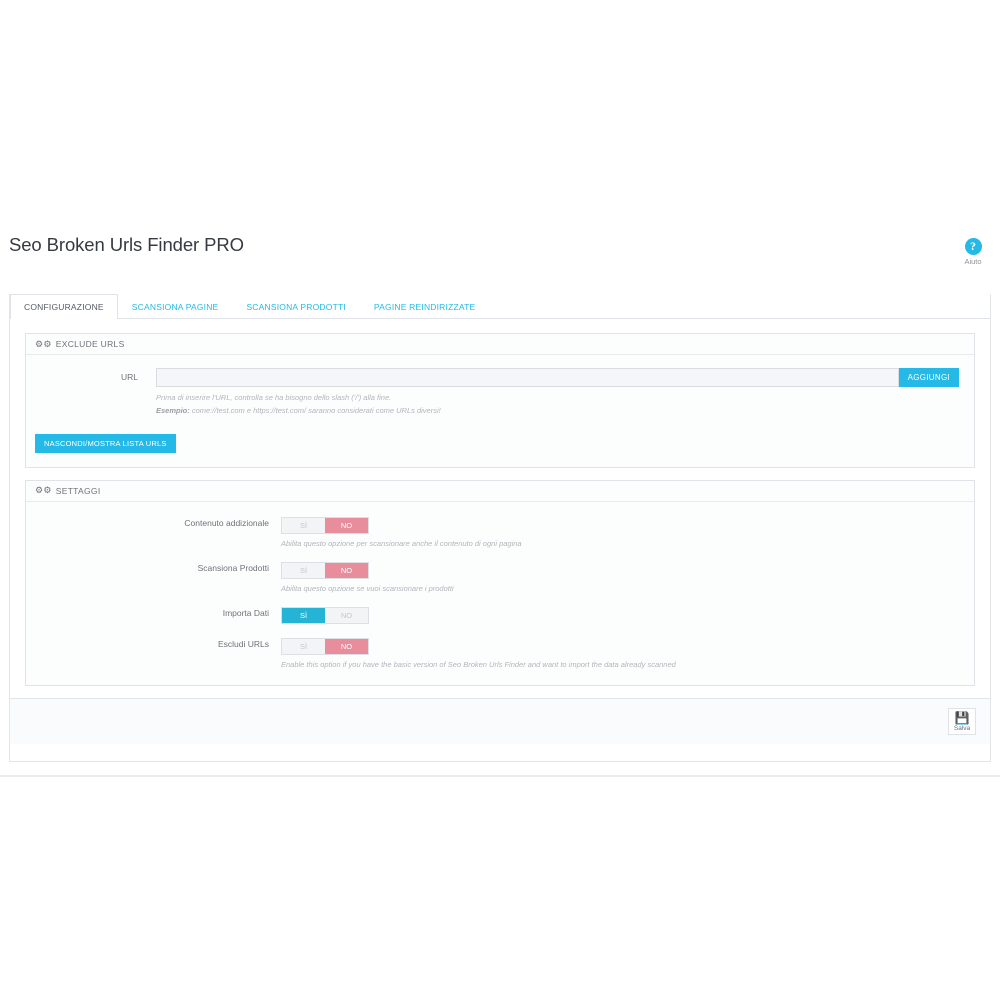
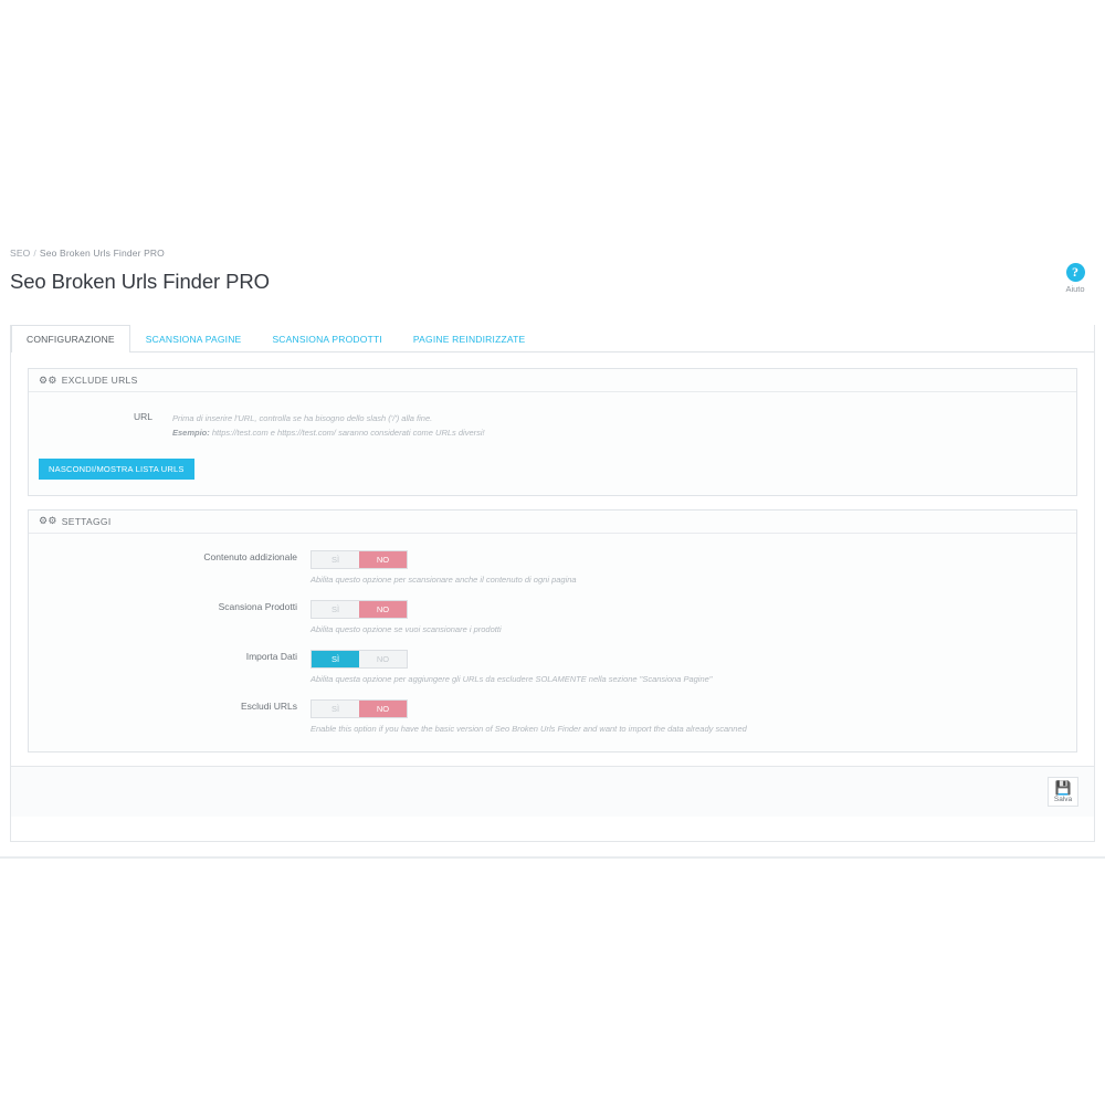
+ SEO / Seo Broken Urls Finder PRO
  Seo Broken Urls Finder PRO
  ?
  Aiuto
  CONFIGURAZIONE
  SCANSIONA PAGINE
  SCANSIONA PRODOTTI
  PAGINE REINDIRIZZATE
  ⚙⚙
  EXCLUDE URLS
  URL
- AGGIUNGI
  Prima di inserire l'URL, controlla se ha bisogno dello slash ('/') alla fine.
- Esempio: come://test.com e https://test.com/ saranno considerati come URLs diversi!
+ Esempio: https://test.com e https://test.com/ saranno considerati come URLs diversi!
  NASCONDI/MOSTRA LISTA URLS
  ⚙⚙
  SETTAGGI
  Contenuto addizionale
  SÌ
  NO
  Abilita questo opzione per scansionare anche il contenuto di ogni pagina
  Scansiona Prodotti
  SÌ
  NO
  Abilita questo opzione se vuoi scansionare i prodotti
  Importa Dati
  SÌ
  NO
+ Abilita questa opzione per aggiungere gli URLs da escludere SOLAMENTE nella sezione "Scansiona Pagine"
  Escludi URLs
  SÌ
  NO
  Enable this option if you have the basic version of Seo Broken Urls Finder and want to import the data already scanned
  💾
